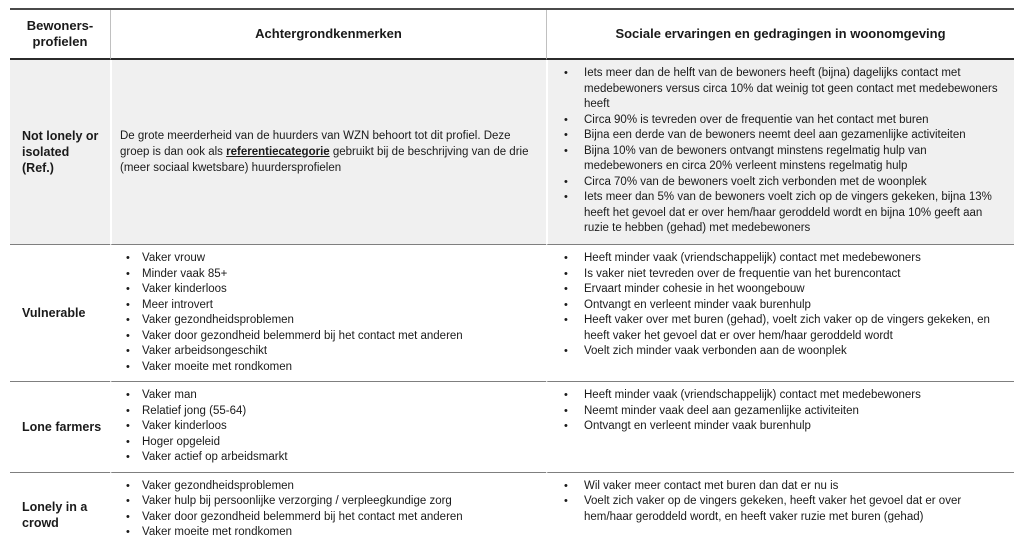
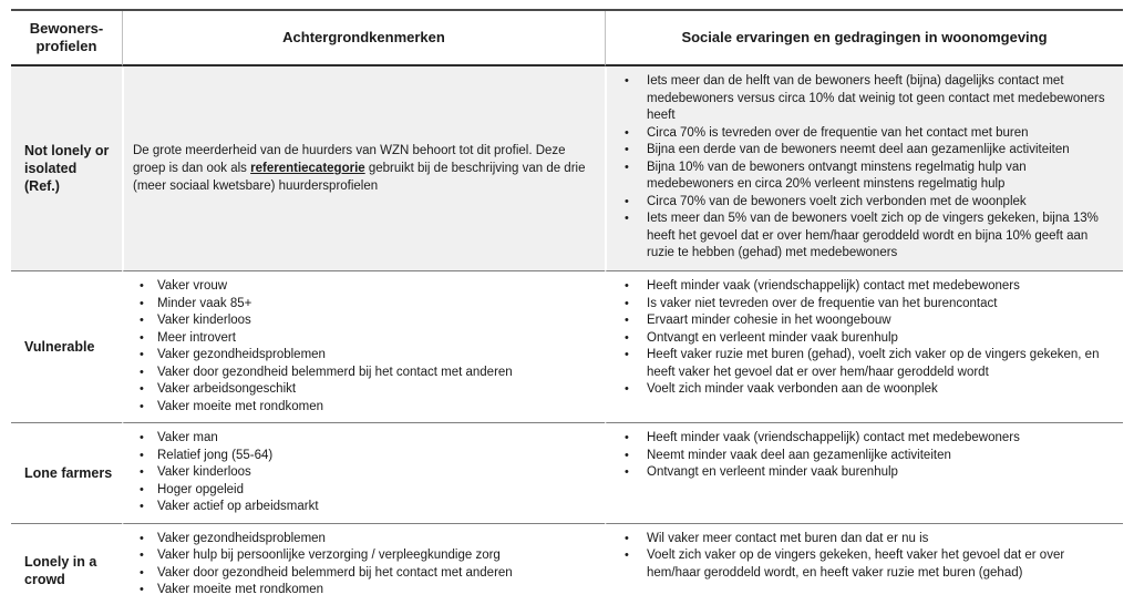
  Bewoners- profielen	Achtergrondkenmerken	Sociale ervaringen en gedragingen in woonomgeving
- Not lonely or isolated (Ref.)	De grote meerderheid van de huurders van WZN behoort tot dit profiel. Deze groep is dan ook als referentiecategorie gebruikt bij de beschrijving van de drie (meer sociaal kwetsbare) huurdersprofielen	Iets meer dan de helft van de bewoners heeft (bijna) dagelijks contact met medebewoners versus circa 10% dat weinig tot geen contact met medebewoners heeftCirca 90% is tevreden over de frequentie van het contact met burenBijna een derde van de bewoners neemt deel aan gezamenlijke activiteitenBijna 10% van de bewoners ontvangt minstens regelmatig hulp van medebewoners en circa 20% verleent minstens regelmatig hulpCirca 70% van de bewoners voelt zich verbonden met de woonplekIets meer dan 5% van de bewoners voelt zich op de vingers gekeken, bijna 13% heeft het gevoel dat er over hem/haar geroddeld wordt en bijna 10% geeft aan ruzie te hebben (gehad) met medebewoners
+ Not lonely or isolated (Ref.)	De grote meerderheid van de huurders van WZN behoort tot dit profiel. Deze groep is dan ook als referentiecategorie gebruikt bij de beschrijving van de drie (meer sociaal kwetsbare) huurdersprofielen	Iets meer dan de helft van de bewoners heeft (bijna) dagelijks contact met medebewoners versus circa 10% dat weinig tot geen contact met medebewoners heeftCirca 70% is tevreden over de frequentie van het contact met burenBijna een derde van de bewoners neemt deel aan gezamenlijke activiteitenBijna 10% van de bewoners ontvangt minstens regelmatig hulp van medebewoners en circa 20% verleent minstens regelmatig hulpCirca 70% van de bewoners voelt zich verbonden met de woonplekIets meer dan 5% van de bewoners voelt zich op de vingers gekeken, bijna 13% heeft het gevoel dat er over hem/haar geroddeld wordt en bijna 10% geeft aan ruzie te hebben (gehad) met medebewoners
- Vulnerable	Vaker vrouwMinder vaak 85+Vaker kinderloosMeer introvertVaker gezondheidsproblemenVaker door gezondheid belemmerd bij het contact met anderenVaker arbeidsongeschiktVaker moeite met rondkomen	Heeft minder vaak (vriendschappelijk) contact met medebewonersIs vaker niet tevreden over de frequentie van het burencontactErvaart minder cohesie in het woongebouwOntvangt en verleent minder vaak burenhulpHeeft vaker over met buren (gehad), voelt zich vaker op de vingers gekeken, en heeft vaker het gevoel dat er over hem/haar geroddeld wordtVoelt zich minder vaak verbonden aan de woonplek
+ Vulnerable	Vaker vrouwMinder vaak 85+Vaker kinderloosMeer introvertVaker gezondheidsproblemenVaker door gezondheid belemmerd bij het contact met anderenVaker arbeidsongeschiktVaker moeite met rondkomen	Heeft minder vaak (vriendschappelijk) contact met medebewonersIs vaker niet tevreden over de frequentie van het burencontactErvaart minder cohesie in het woongebouwOntvangt en verleent minder vaak burenhulpHeeft vaker ruzie met buren (gehad), voelt zich vaker op de vingers gekeken, en heeft vaker het gevoel dat er over hem/haar geroddeld wordtVoelt zich minder vaak verbonden aan de woonplek
  Lone farmers	Vaker manRelatief jong (55-64)Vaker kinderloosHoger opgeleidVaker actief op arbeidsmarkt	Heeft minder vaak (vriendschappelijk) contact met medebewonersNeemt minder vaak deel aan gezamenlijke activiteitenOntvangt en verleent minder vaak burenhulp
  Lonely in a crowd	Vaker gezondheidsproblemenVaker hulp bij persoonlijke verzorging / verpleegkundige zorgVaker door gezondheid belemmerd bij het contact met anderenVaker moeite met rondkomen	Wil vaker meer contact met buren dan dat er nu isVoelt zich vaker op de vingers gekeken, heeft vaker het gevoel dat er over hem/haar geroddeld wordt, en heeft vaker ruzie met buren (gehad)
